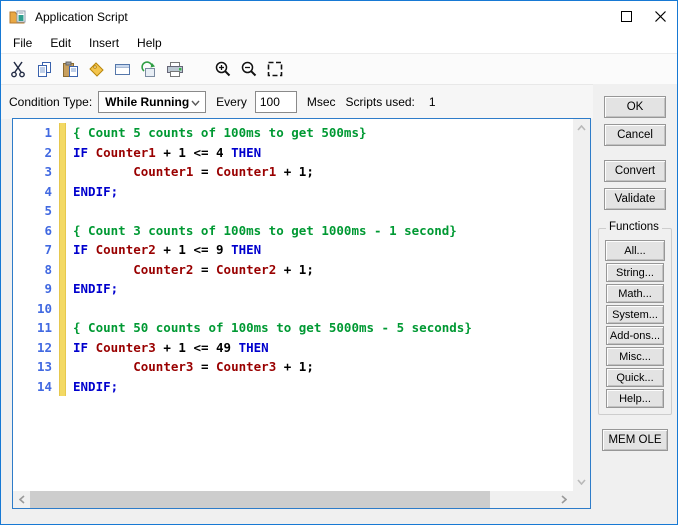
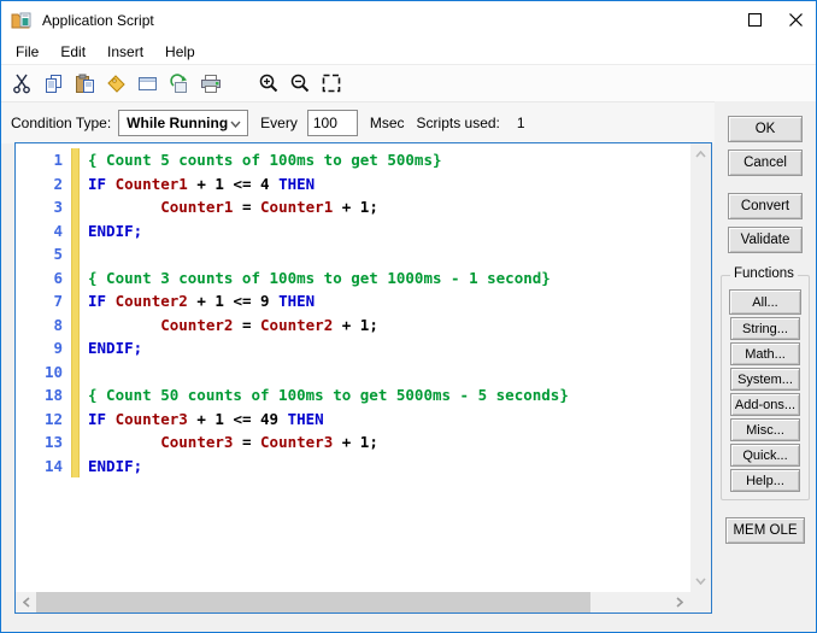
  Application Script
  File
  Edit
  Insert
  Help
  Condition Type:
  While Running
  Every
  100
  Msec
  Scripts used:
  1
  1
  { Count 5 counts of 100ms to get 500ms}
  2
  IF Counter1 + 1 <= 4 THEN
  3
  Counter1 = Counter1 + 1;
  4
  ENDIF;
  5
  6
  { Count 3 counts of 100ms to get 1000ms - 1 second}
  7
  IF Counter2 + 1 <= 9 THEN
  8
  Counter2 = Counter2 + 1;
  9
  ENDIF;
  10
- 11
+ 18
  { Count 50 counts of 100ms to get 5000ms - 5 seconds}
  12
  IF Counter3 + 1 <= 49 THEN
  13
  Counter3 = Counter3 + 1;
  14
  ENDIF;
  OK
  Cancel
  Convert
  Validate
  Functions
  All...
  String...
  Math...
  System...
  Add-ons...
  Misc...
  Quick...
  Help...
  MEM OLE
